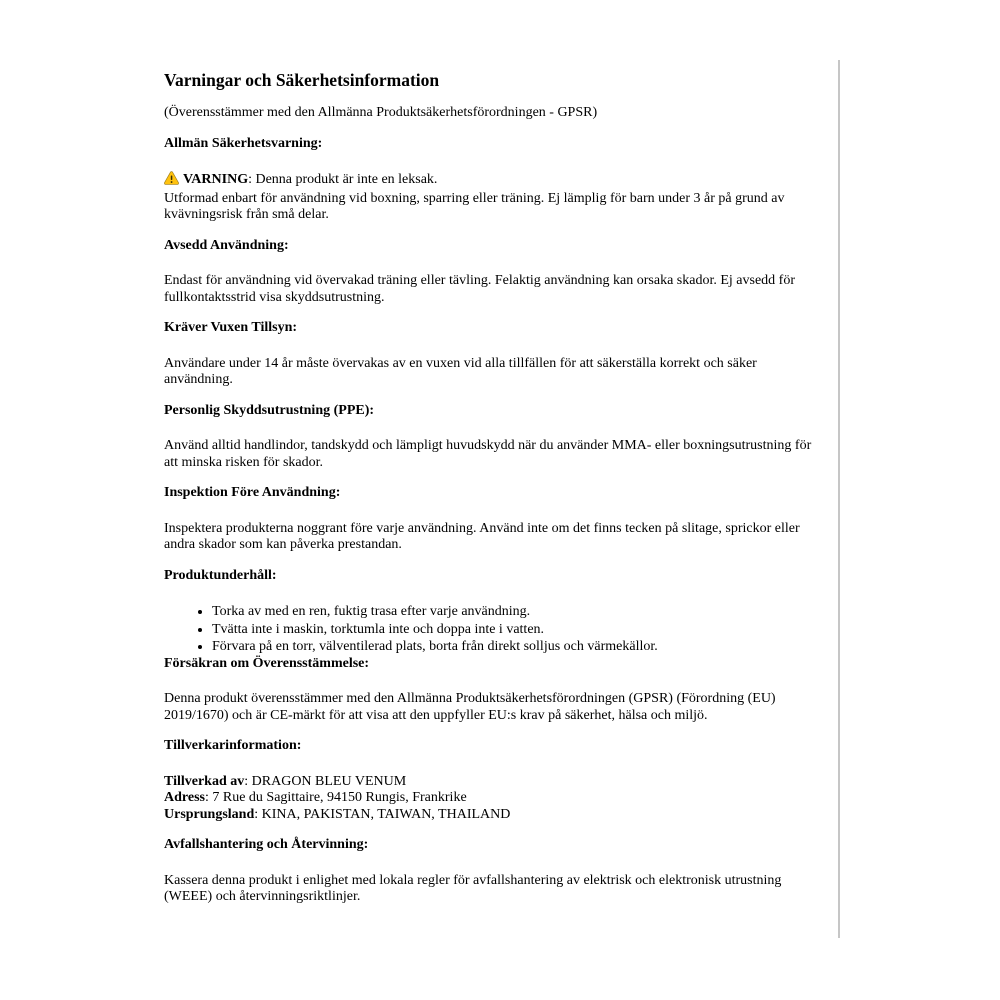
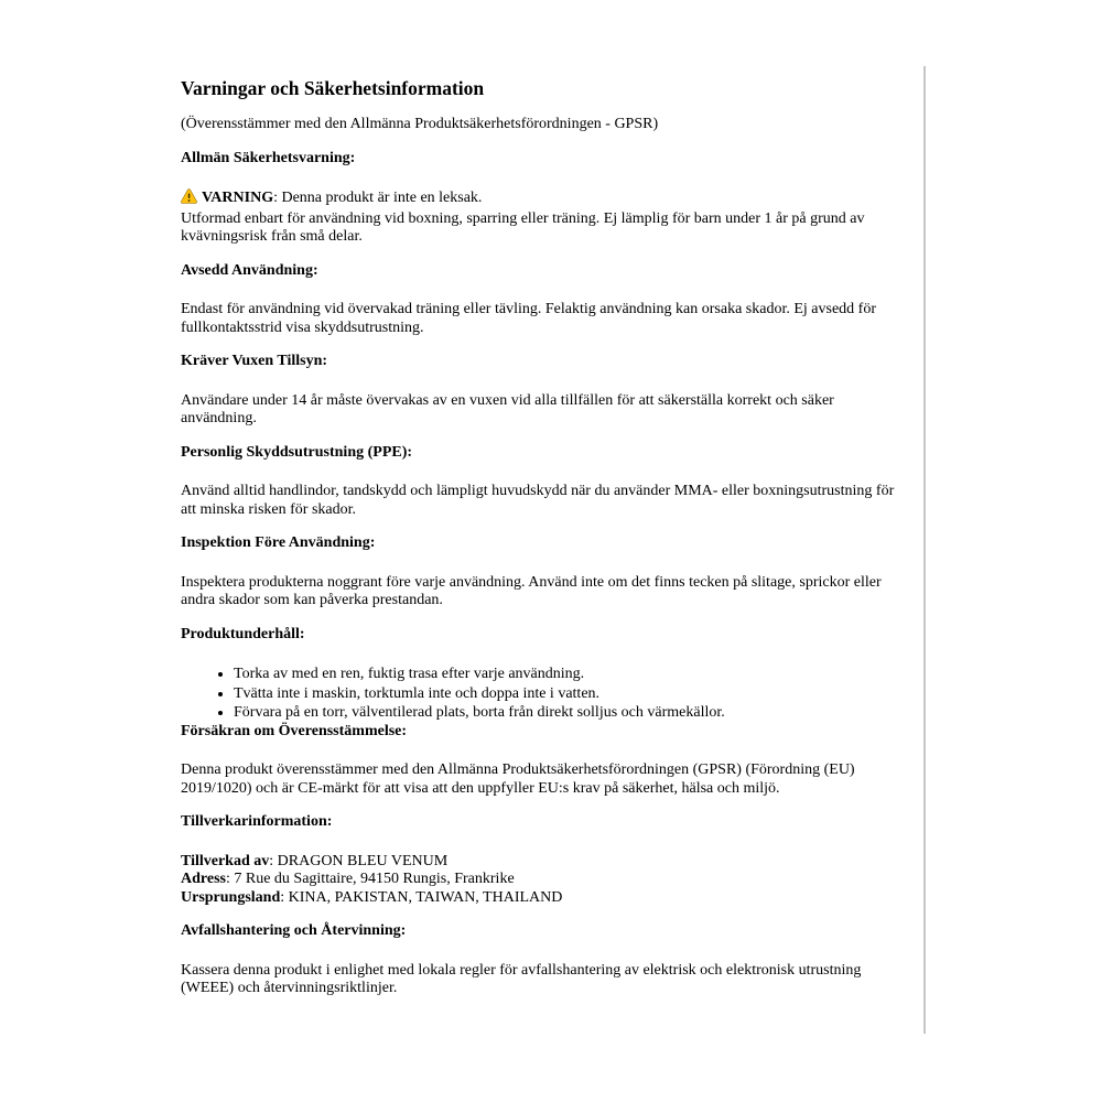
  Varningar och Säkerhetsinformation
  (Överensstämmer med den Allmänna Produktsäkerhetsförordningen - GPSR)
  Allmän Säkerhetsvarning:
  VARNING: Denna produkt är inte en leksak.
- Utformad enbart för användning vid boxning, sparring eller träning. Ej lämplig för barn under 3 år på grund av kvävningsrisk från små delar.
+ Utformad enbart för användning vid boxning, sparring eller träning. Ej lämplig för barn under 1 år på grund av kvävningsrisk från små delar.
  Avsedd Användning:
  Endast för användning vid övervakad träning eller tävling. Felaktig användning kan orsaka skador. Ej avsedd för fullkontaktsstrid visa skyddsutrustning.
  Kräver Vuxen Tillsyn:
  Användare under 14 år måste övervakas av en vuxen vid alla tillfällen för att säkerställa korrekt och säker användning.
  Personlig Skyddsutrustning (PPE):
  Använd alltid handlindor, tandskydd och lämpligt huvudskydd när du använder MMA- eller boxningsutrustning för att minska risken för skador.
  Inspektion Före Användning:
  Inspektera produkterna noggrant före varje användning. Använd inte om det finns tecken på slitage, sprickor eller andra skador som kan påverka prestandan.
  Produktunderhåll:
  Torka av med en ren, fuktig trasa efter varje användning.
  Tvätta inte i maskin, torktumla inte och doppa inte i vatten.
  Förvara på en torr, välventilerad plats, borta från direkt solljus och värmekällor.
  Försäkran om Överensstämmelse:
- Denna produkt överensstämmer med den Allmänna Produktsäkerhetsförordningen (GPSR) (Förordning (EU) 2019/1670) och är CE-märkt för att visa att den uppfyller EU:s krav på säkerhet, hälsa och miljö.
+ Denna produkt överensstämmer med den Allmänna Produktsäkerhetsförordningen (GPSR) (Förordning (EU) 2019/1020) och är CE-märkt för att visa att den uppfyller EU:s krav på säkerhet, hälsa och miljö.
  Tillverkarinformation:
  Tillverkad av: DRAGON BLEU VENUM
  Adress: 7 Rue du Sagittaire, 94150 Rungis, Frankrike
  Ursprungsland: KINA, PAKISTAN, TAIWAN, THAILAND
  Avfallshantering och Återvinning:
  Kassera denna produkt i enlighet med lokala regler för avfallshantering av elektrisk och elektronisk utrustning (WEEE) och återvinningsriktlinjer.
